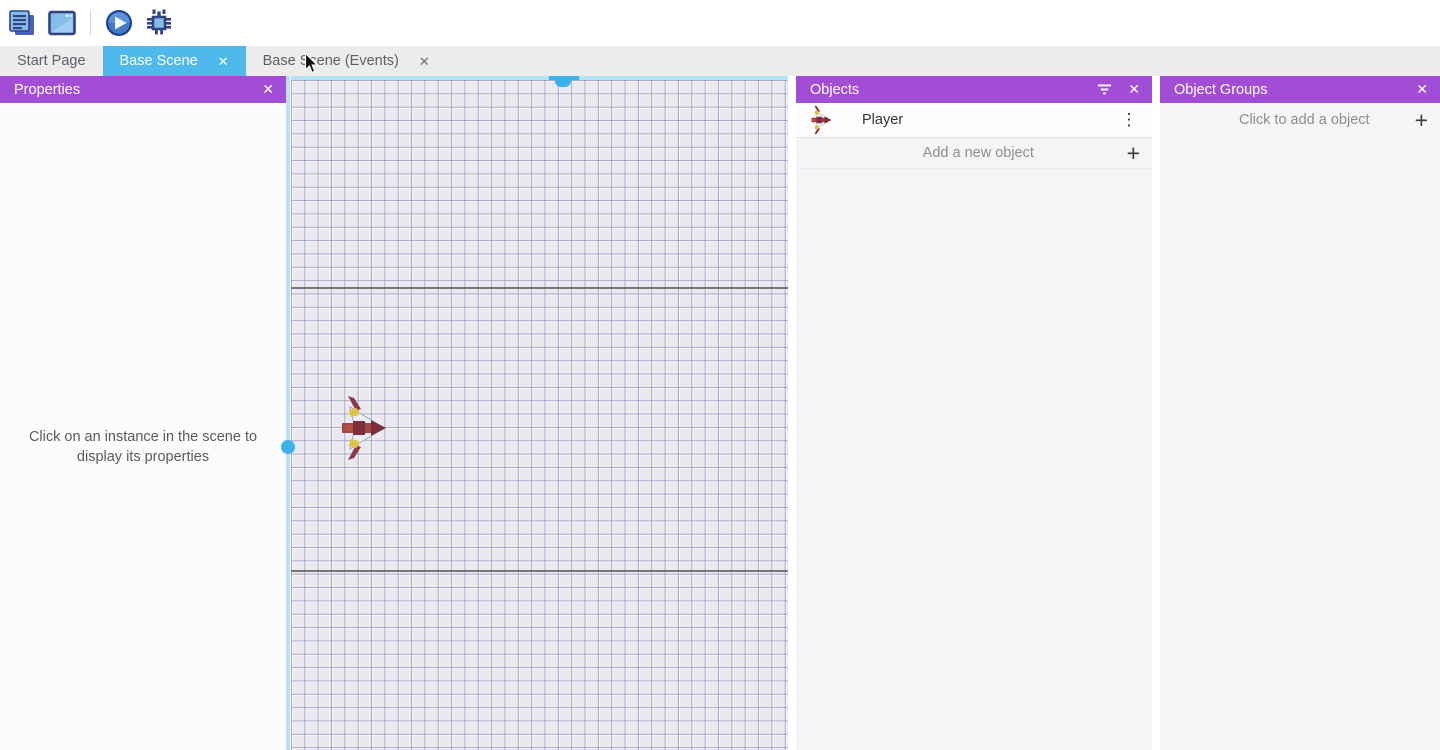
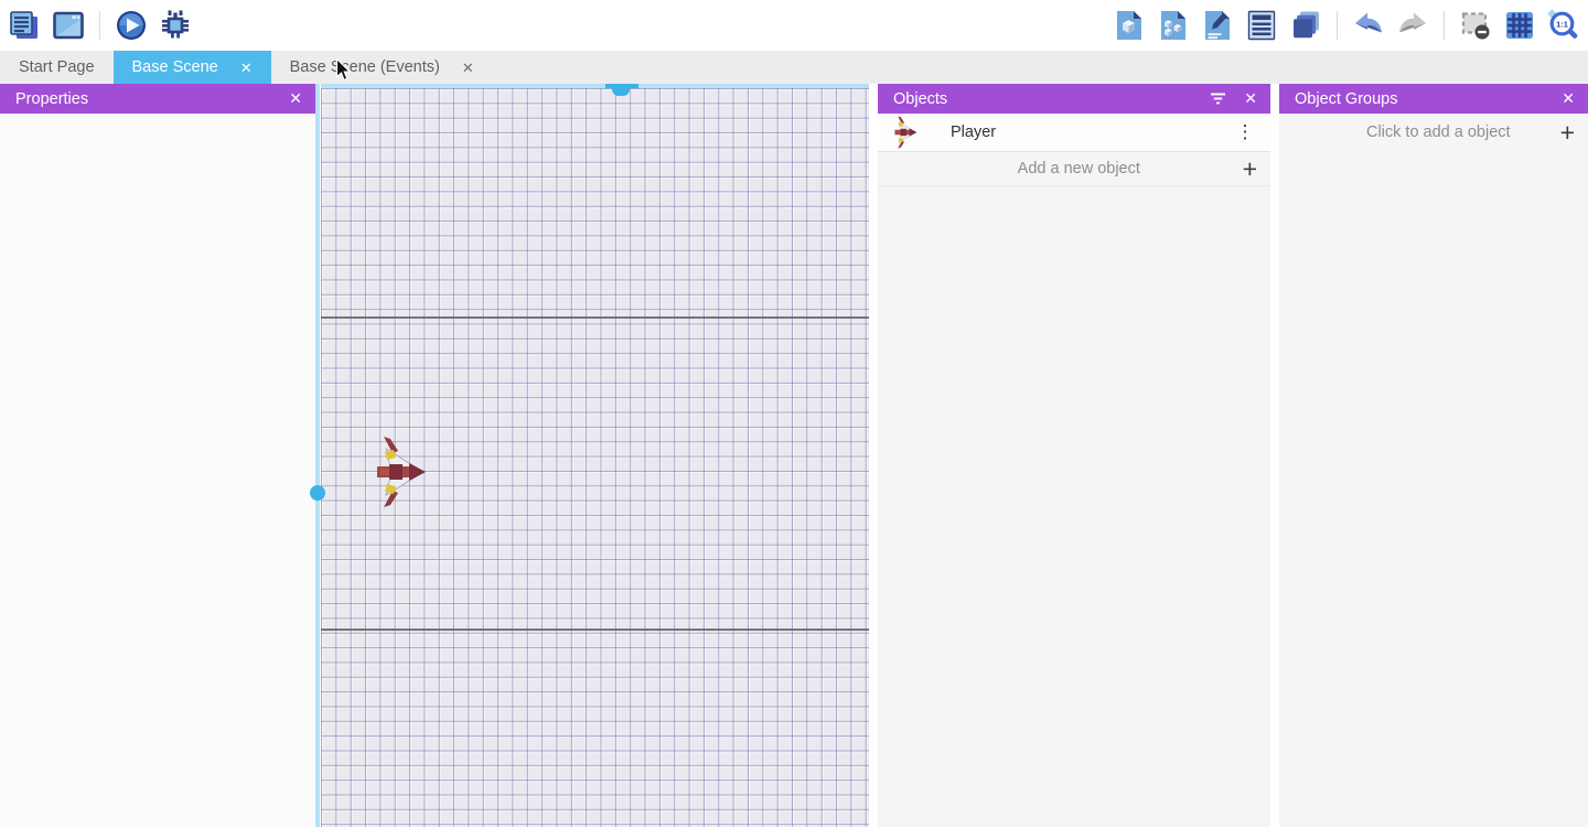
+ 1:1
  Start Page
  Base Scene
  ✕
  Base Sene (Events)
  ✕
  Properties
  ✕
- Click on an instance in the scene to display its properties
  Objects
  ✕
  Player
  ⋮
  Add a new object
  +
  Object Groups
  ✕
  Click to add a object
  +
